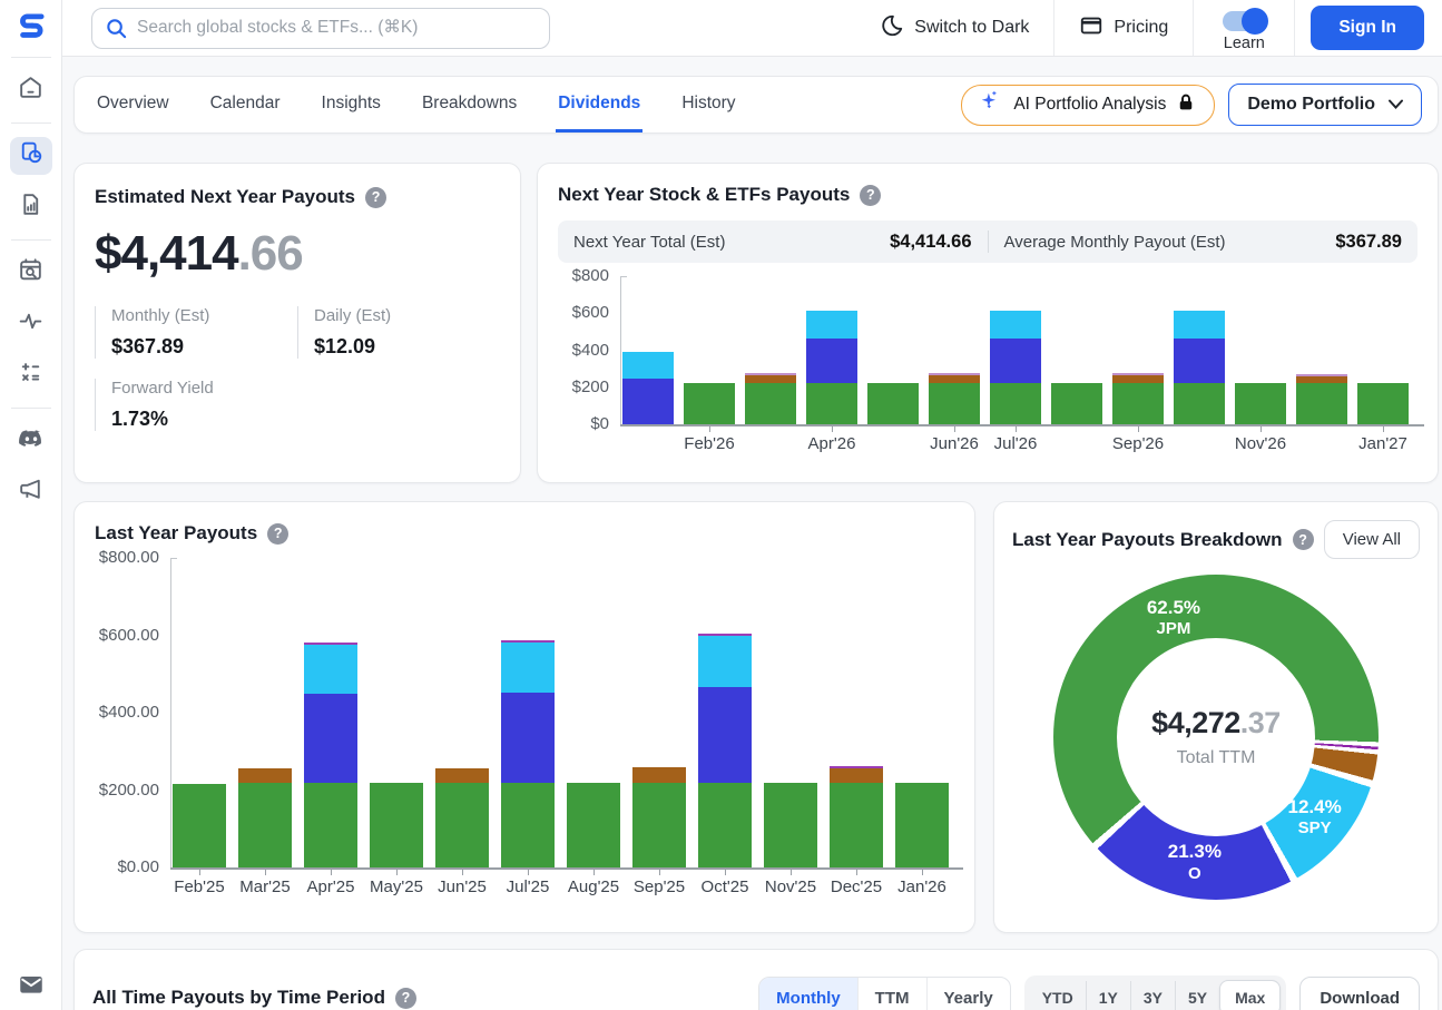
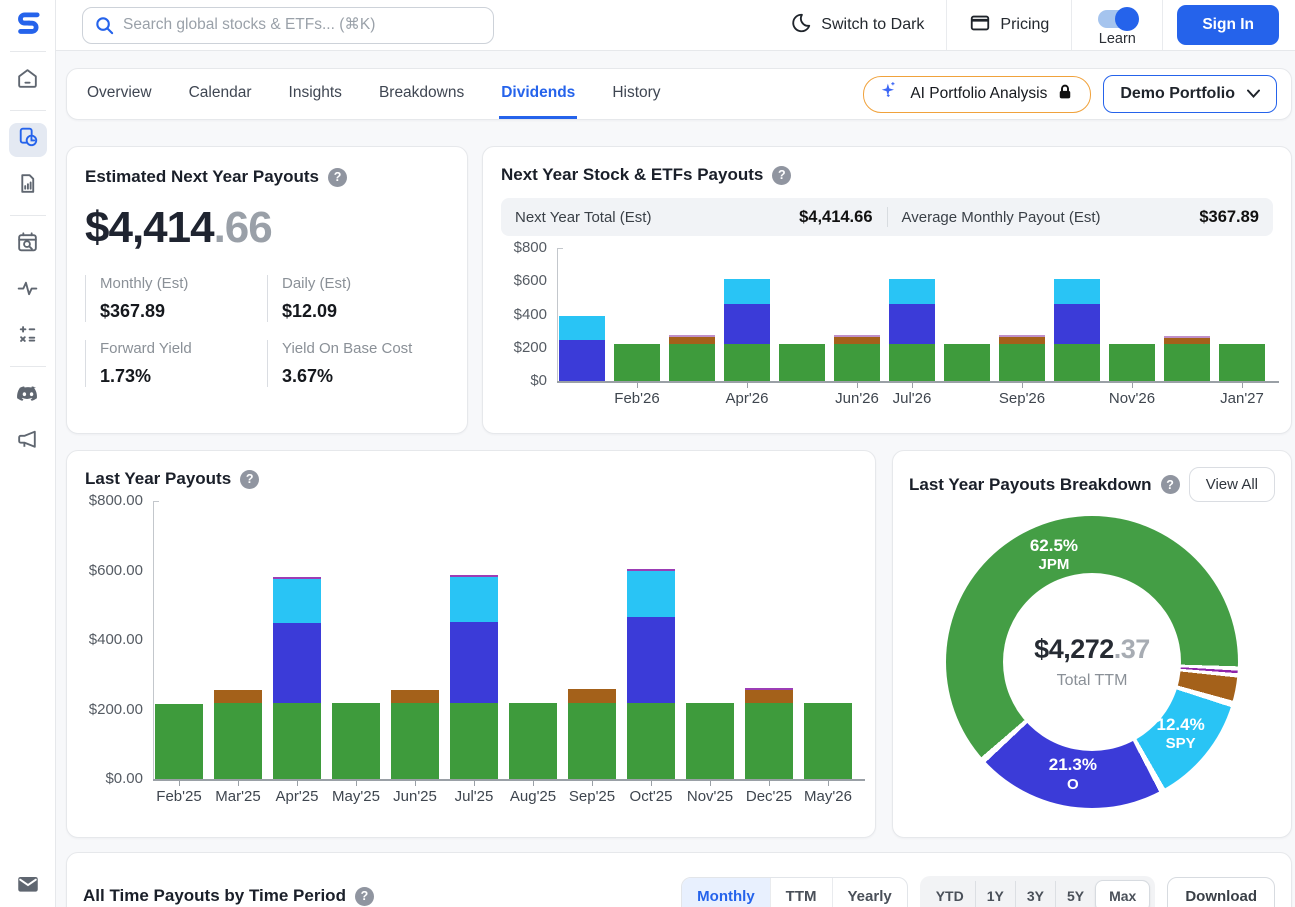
  Search global stocks & ETFs... (⌘K)
  Switch to Dark
  Pricing
  Learn
  Sign In
  Overview
  Calendar
  Insights
  Breakdowns
  Dividends
  History
  AI Portfolio Analysis
  Demo Portfolio
  Estimated Next Year Payouts
  ?
  $4,414.66
  Monthly (Est)
  $367.89
  Daily (Est)
  $12.09
  Forward Yield
  1.73%
+ Yield On Base Cost
+ 3.67%
  Next Year Stock & ETFs Payouts
  ?
  Next Year Total (Est)
  $4,414.66
  Average Monthly Payout (Est)
  $367.89
  $0
  $200
  $400
  $600
  $800
  Feb'26
  Apr'26
  Jun'26
  Jul'26
  Sep'26
  Nov'26
  Jan'27
  Last Year Payouts
  ?
  $0.00
  $200.00
  $400.00
  $600.00
  $800.00
  Feb'25
  Mar'25
  Apr'25
  May'25
  Jun'25
  Jul'25
  Aug'25
  Sep'25
  Oct'25
  Nov'25
  Dec'25
- Jan'26
+ May'26
  Last Year Payouts Breakdown
  ?
  View All
  $4,272.37
  Total TTM
  62.5%
  JPM
  12.4%
  SPY
  21.3%
  O
  All Time Payouts by Time Period
  ?
  Monthly
  TTM
  Yearly
  YTD
  1Y
  3Y
  5Y
  Max
  Download
